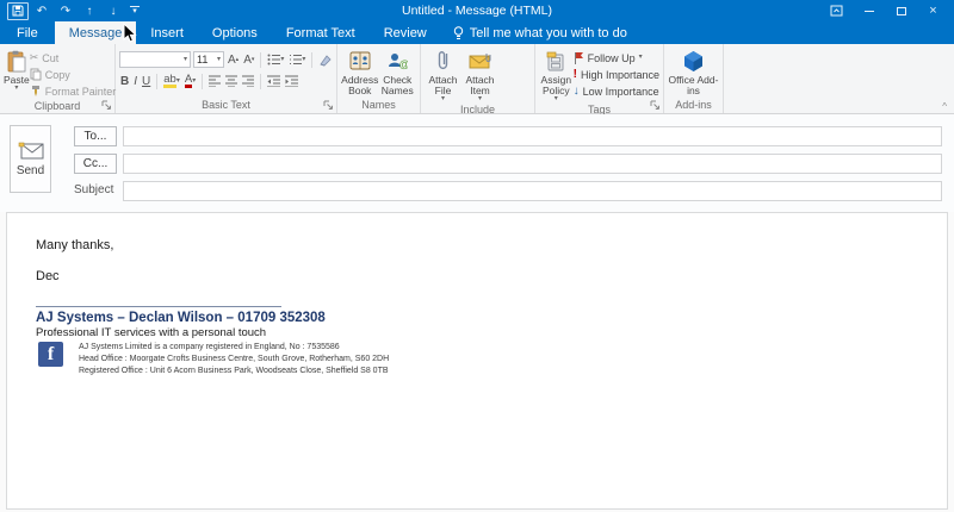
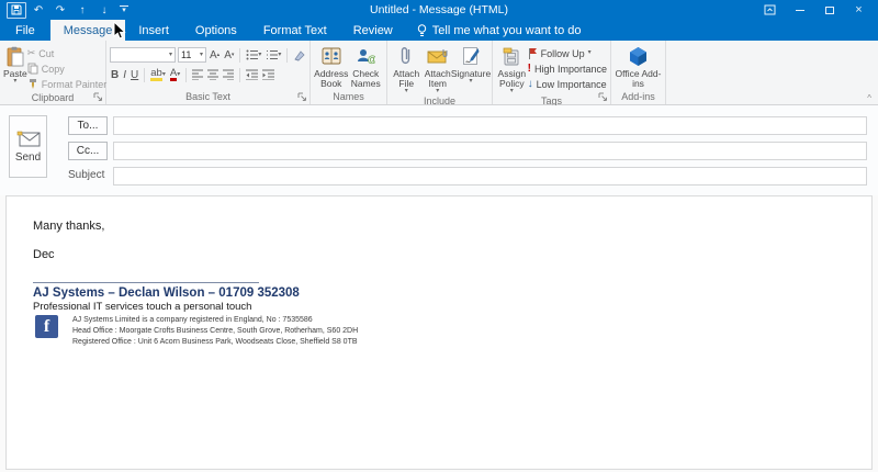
  ↶
  ↷
  ↑
  ↓
  Untitled - Message (HTML)
  ×
  File
  Message
  Insert
  Options
  Format Text
  Review
- Tell me what you with to do
+ Tell me what you want to do
  Paste
  ✂
  Cut
  Copy
  Format Painter
  Clipboard
  11
  A
  A
  B
  I
  U
  ab
  A
  Basic Text
  Address Book
  @
  Check Names
  Names
  Attach File
  Attach Item
+ Signature
  Include
  Assign Policy
  Follow Up
  !
  High Importance
  ↓
  Low Importance
  Tags
  Office Add-ins
  Add-ins
  ^
  Send
  To...
  Cc...
  Subject
  Many thanks,
  Dec
  AJ Systems – Declan Wilson – 01709 352308
- Professional IT services with a personal touch
+ Professional IT services touch a personal touch
  f
